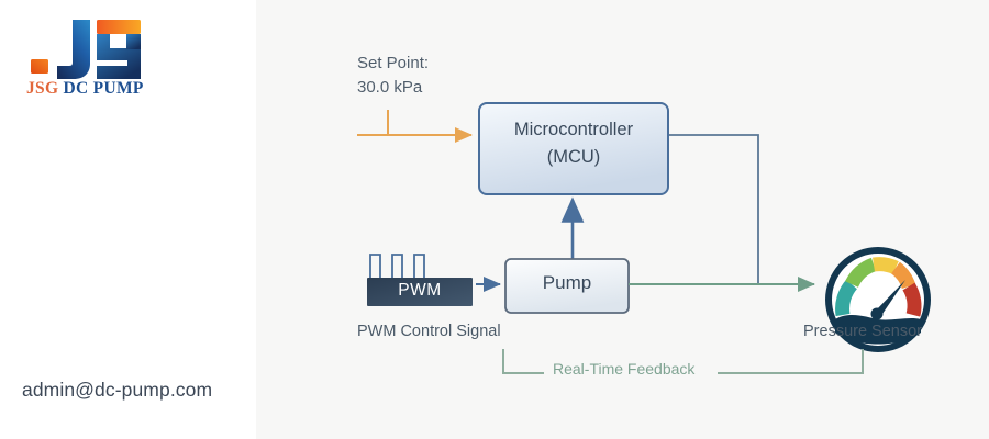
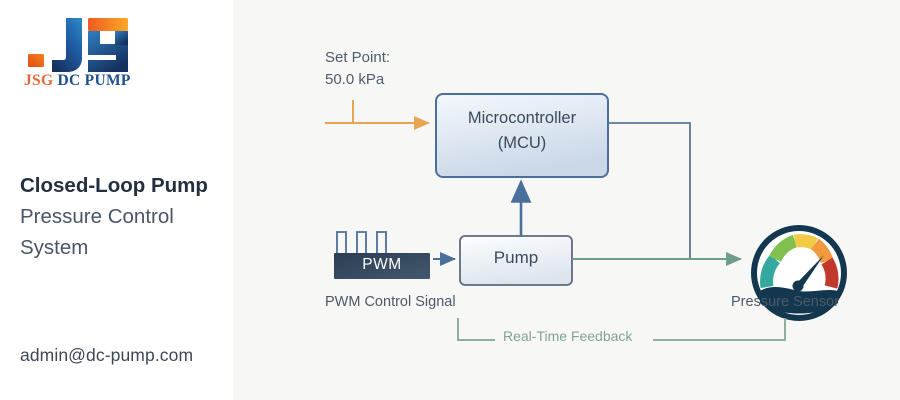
  JSG DC PUMP
+ Closed-Loop Pump
+ Pressure Control System
  admin@dc-pump.com
  Set Point:
- 30.0 kPa
+ 50.0 kPa
  Microcontroller
  (MCU)
  Pump
  PWM
  PWM Control Signal
  Pressure Sensor
  Real-Time Feedback
